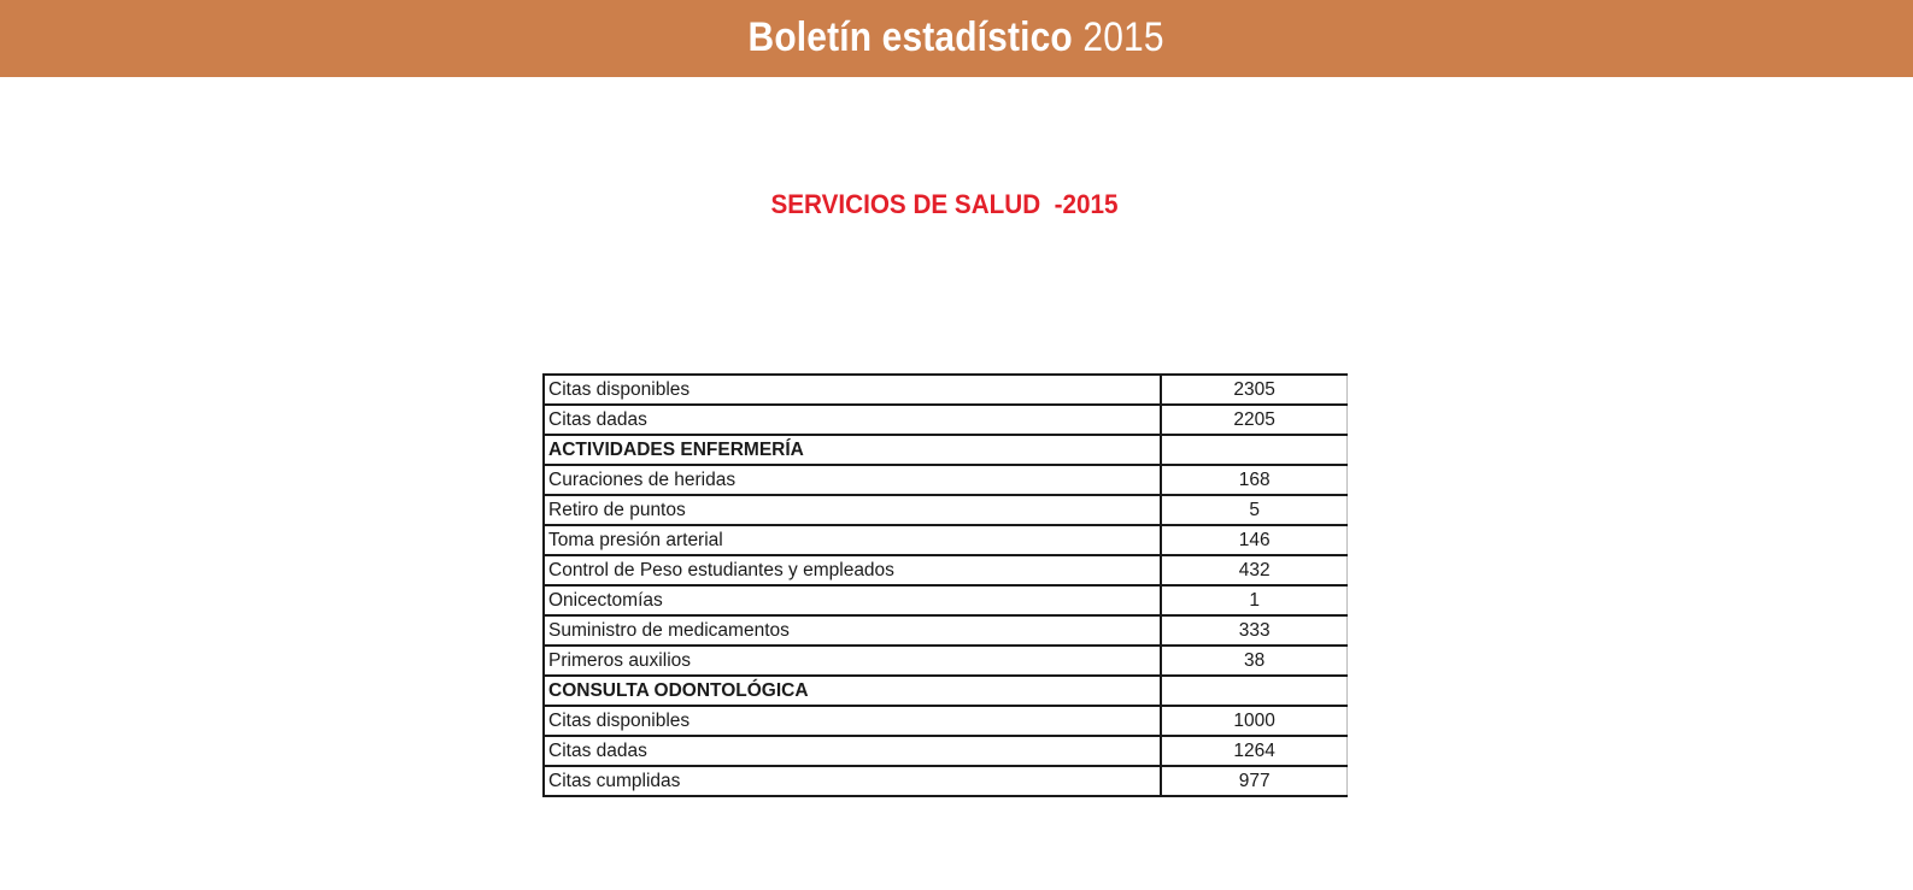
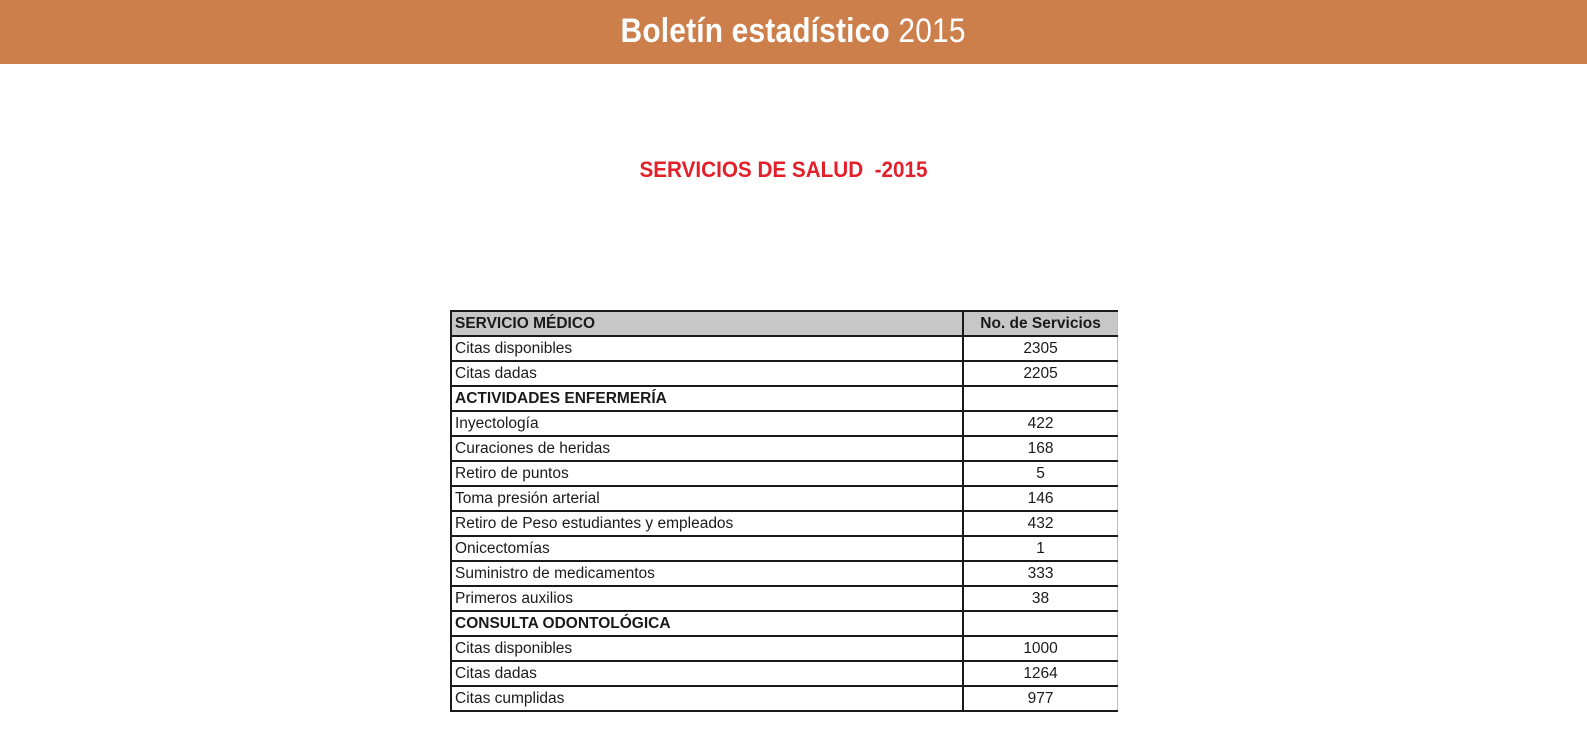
  Boletín estadístico 2015
  SERVICIOS DE SALUD -2015
+ SERVICIO MÉDICO	No. de Servicios
  Citas disponibles	2305
  Citas dadas	2205
  ACTIVIDADES ENFERMERÍA
+ Inyectología	422
  Curaciones de heridas	168
  Retiro de puntos	5
  Toma presión arterial	146
- Control de Peso estudiantes y empleados	432
+ Retiro de Peso estudiantes y empleados	432
  Onicectomías	1
  Suministro de medicamentos	333
  Primeros auxilios	38
  CONSULTA ODONTOLÓGICA
  Citas disponibles	1000
  Citas dadas	1264
  Citas cumplidas	977
